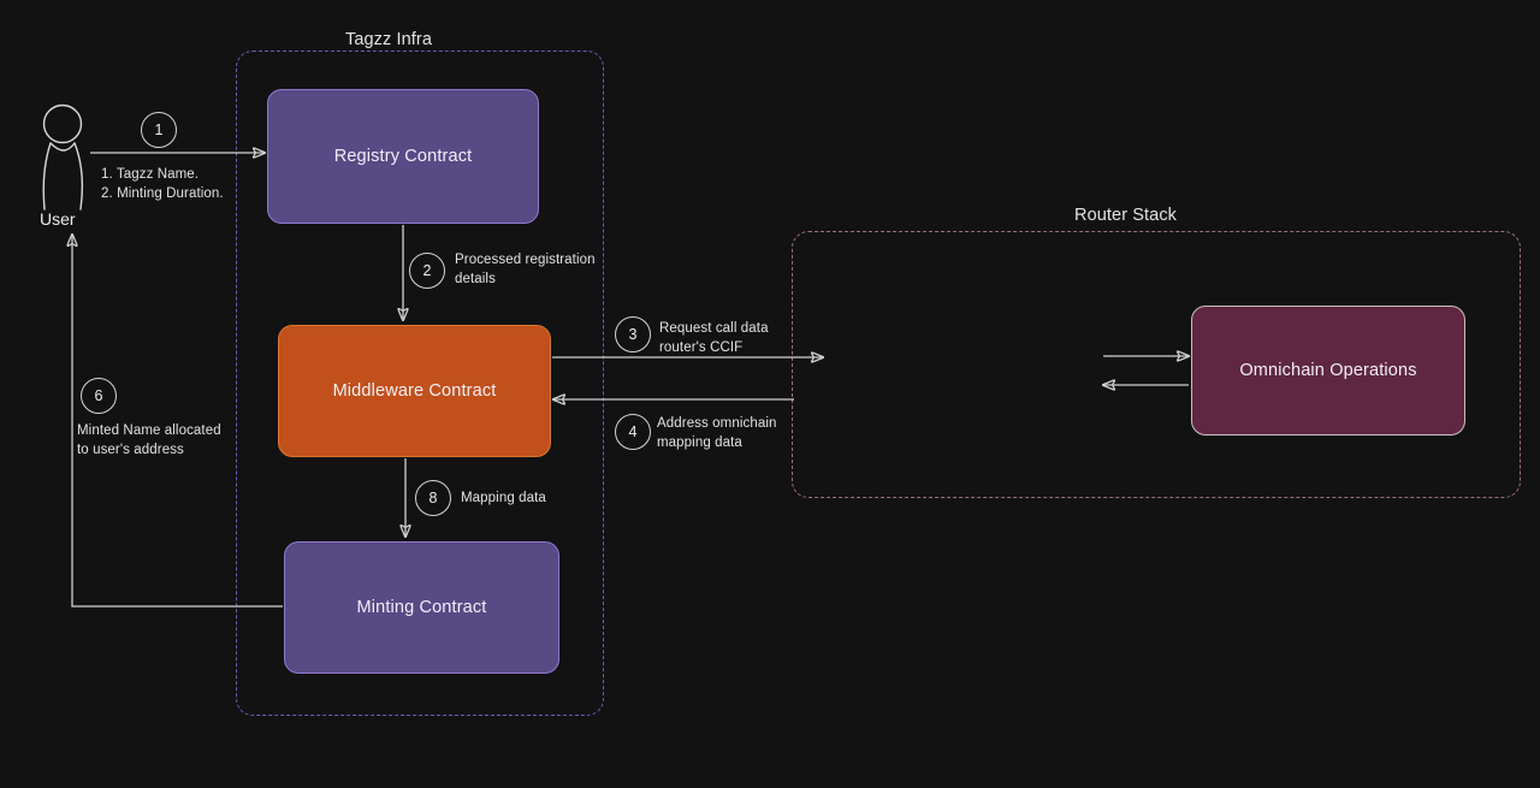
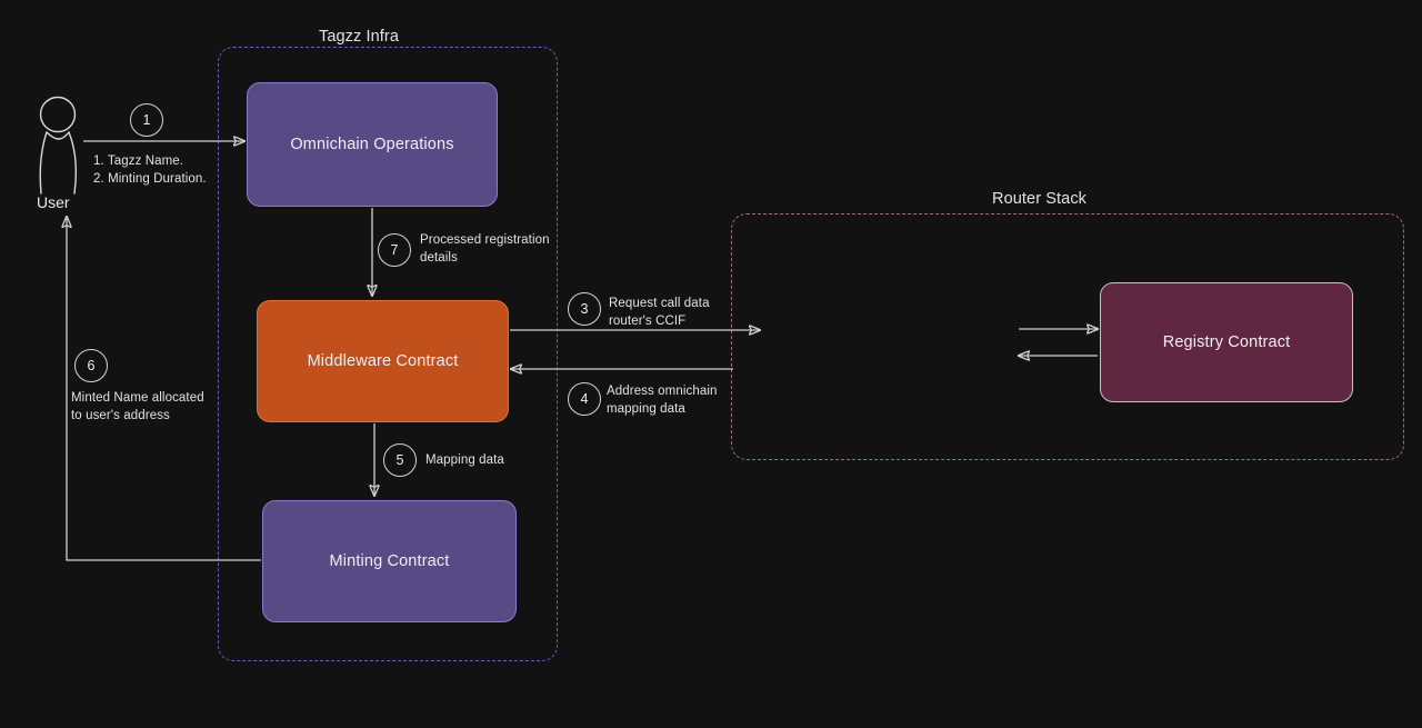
  Tagzz Infra
  Router Stack
  User
- Registry Contract
+ Omnichain Operations
  Middleware Contract
  Minting Contract
- Omnichain Operations
+ Registry Contract
  1
- 2
+ 7
  3
  4
- 8
+ 5
  6
  1. Tagzz Name.
  2. Minting Duration.
  Processed registration
  details
  Request call data
  router's CCIF
  Address omnichain
  mapping data
  Mapping data
  Minted Name allocated
  to user's address
